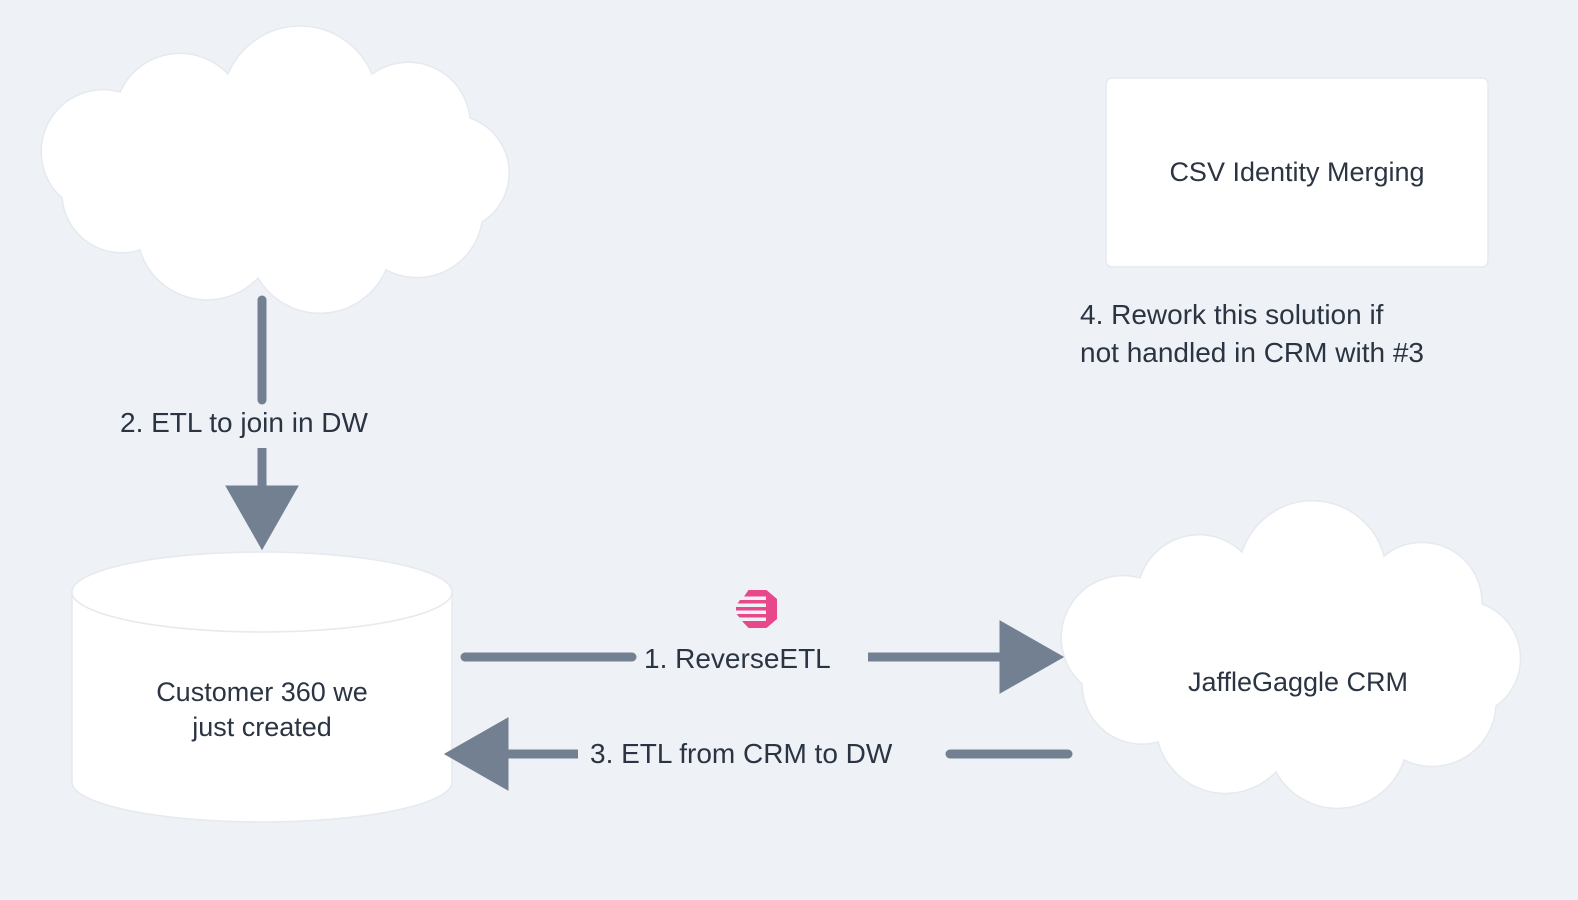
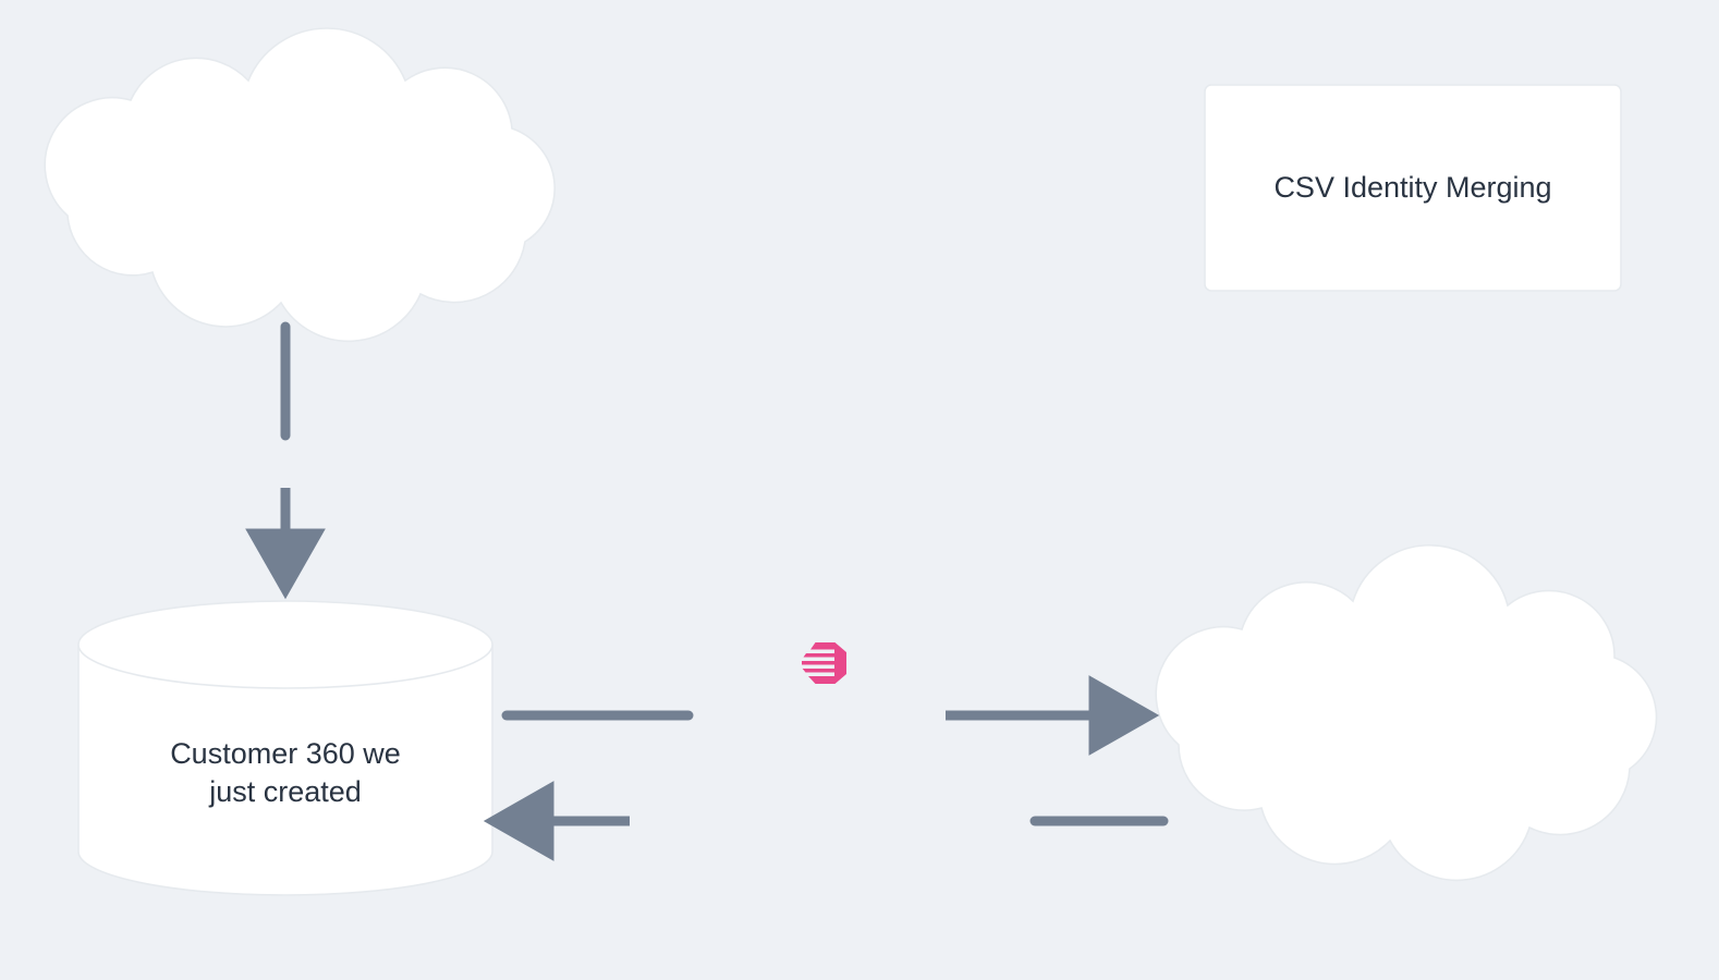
  CSV Identity Merging
  Customer 360 we
  just created
- JaffleGaggle CRM
- 4. Rework this solution if
- not handled in CRM with #3
- 2. ETL to join in DW
- 1. ReverseETL
- 3. ETL from CRM to DW
